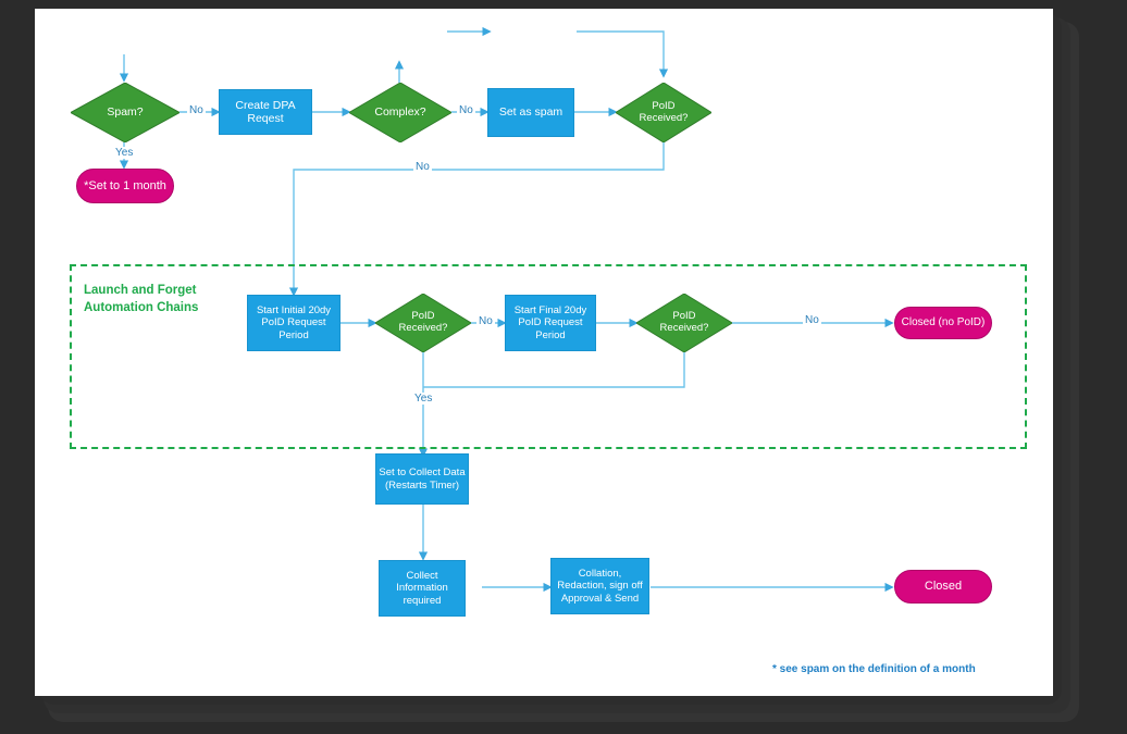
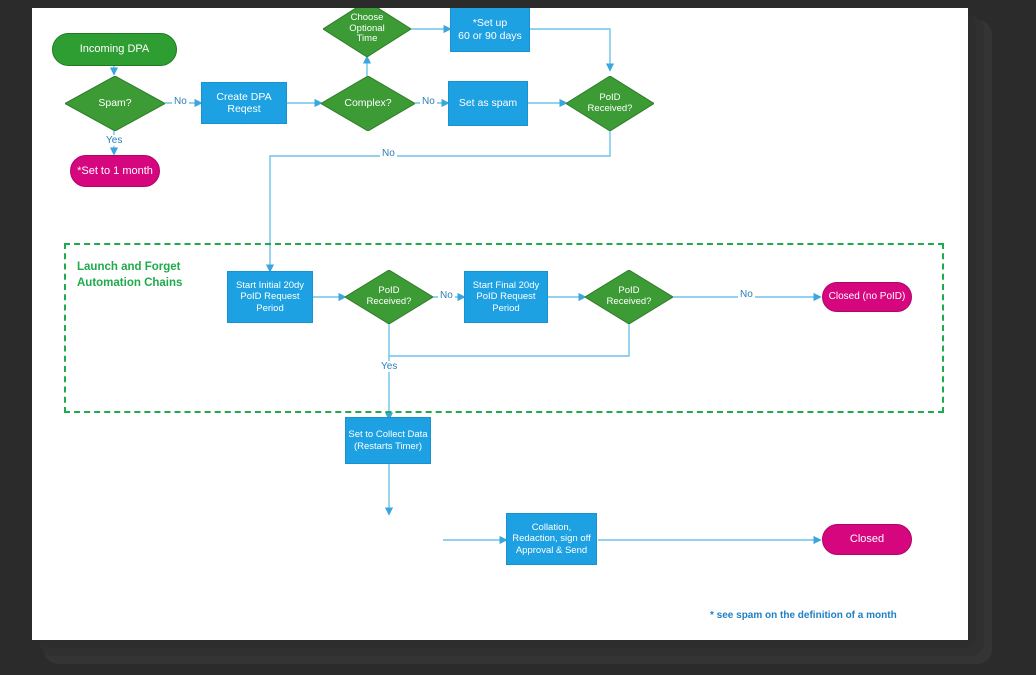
  Launch and Forget
  Automation Chains
+ Incoming DPA
  Spam?
  *Set to 1 month
  Create DPA Reqest
  Complex?
+ Choose
+ Optional
+ Time
+ *Set up
+ 60 or 90 days
  Set as spam
  PoID
  Received?
  Start Initial 20dy
  PoID Request
  Period
  PoID
  Received?
  Start Final 20dy
  PoID Request
  Period
  PoID
  Received?
  Closed (no PoID)
  Set to Collect Data
  (Restarts Timer)
- Collect
- Information
- required
  Collation,
  Redaction, sign off
  Approval & Send
  Closed
  No
  Yes
  No
  No
  No
  No
  Yes
  * see spam on the definition of a month
